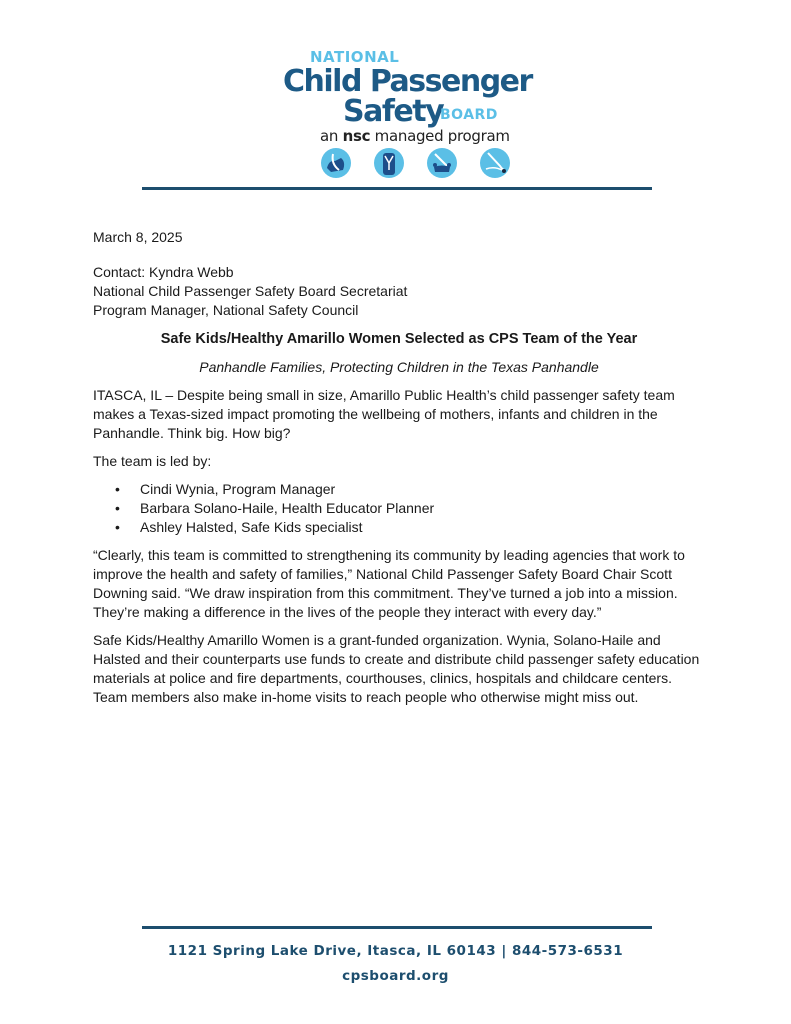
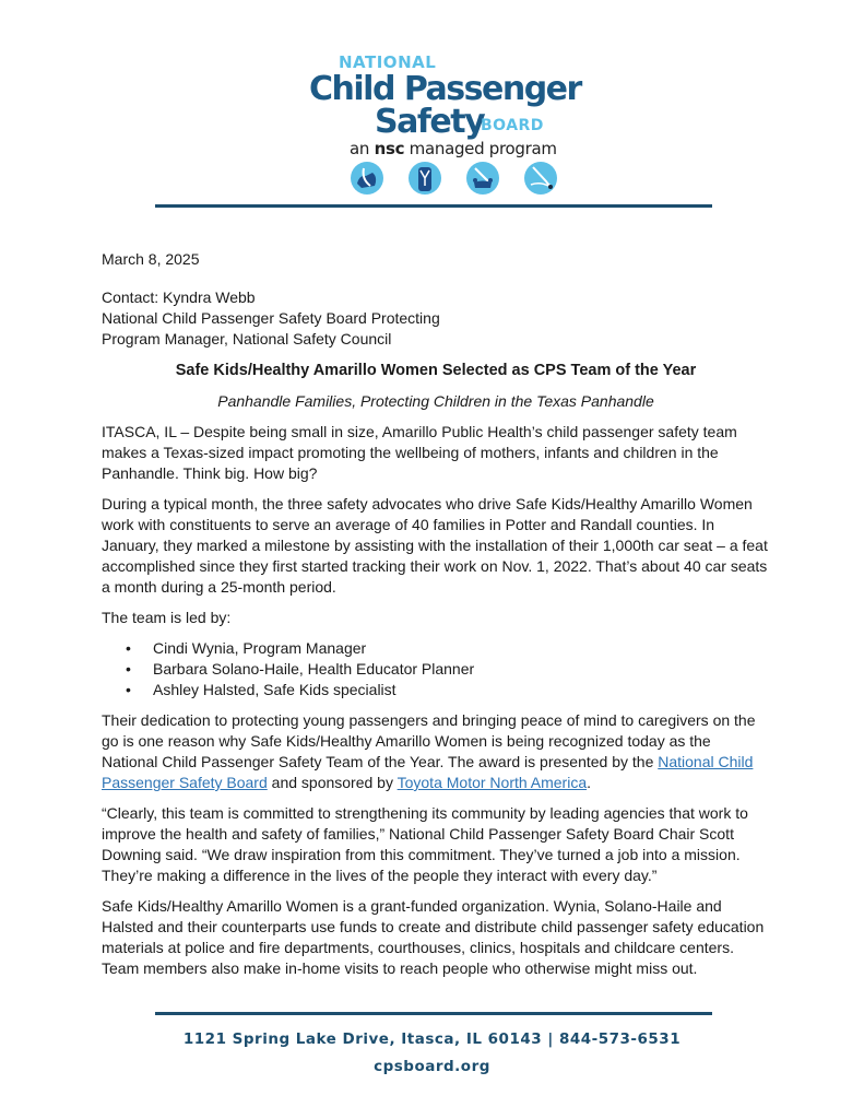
  NATIONAL
  Child Passenger
  Safety
  BOARD
  an nsc managed program
  March 8, 2025
  Contact: Kyndra Webb
- National Child Passenger Safety Board Secretariat
+ National Child Passenger Safety Board Protecting
  Program Manager, National Safety Council
  Safe Kids/Healthy Amarillo Women Selected as CPS Team of the Year
  Panhandle Families, Protecting Children in the Texas Panhandle
  ITASCA, IL – Despite being small in size, Amarillo Public Health’s child passenger safety team makes a Texas-sized impact promoting the wellbeing of mothers, infants and children in the Panhandle. Think big. How big?
+ During a typical month, the three safety advocates who drive Safe Kids/Healthy Amarillo Women work with constituents to serve an average of 40 families in Potter and Randall counties. In January, they marked a milestone by assisting with the installation of their 1,000th car seat – a feat accomplished since they first started tracking their work on Nov. 1, 2022. That’s about 40 car seats a month during a 25-month period.
  The team is led by:
  •
  Cindi Wynia, Program Manager
  •
  Barbara Solano-Haile, Health Educator Planner
  •
  Ashley Halsted, Safe Kids specialist
+ Their dedication to protecting young passengers and bringing peace of mind to caregivers on the go is one reason why Safe Kids/Healthy Amarillo Women is being recognized today as the National Child Passenger Safety Team of the Year. The award is presented by the National Child Passenger Safety Board and sponsored by Toyota Motor North America.
  “Clearly, this team is committed to strengthening its community by leading agencies that work to improve the health and safety of families,” National Child Passenger Safety Board Chair Scott Downing said. “We draw inspiration from this commitment. They’ve turned a job into a mission. They’re making a difference in the lives of the people they interact with every day.”
  Safe Kids/Healthy Amarillo Women is a grant-funded organization. Wynia, Solano-Haile and Halsted and their counterparts use funds to create and distribute child passenger safety education materials at police and fire departments, courthouses, clinics, hospitals and childcare centers. Team members also make in-home visits to reach people who otherwise might miss out.
  1121 Spring Lake Drive, Itasca, IL 60143 | 844-573-6531
  cpsboard.org
